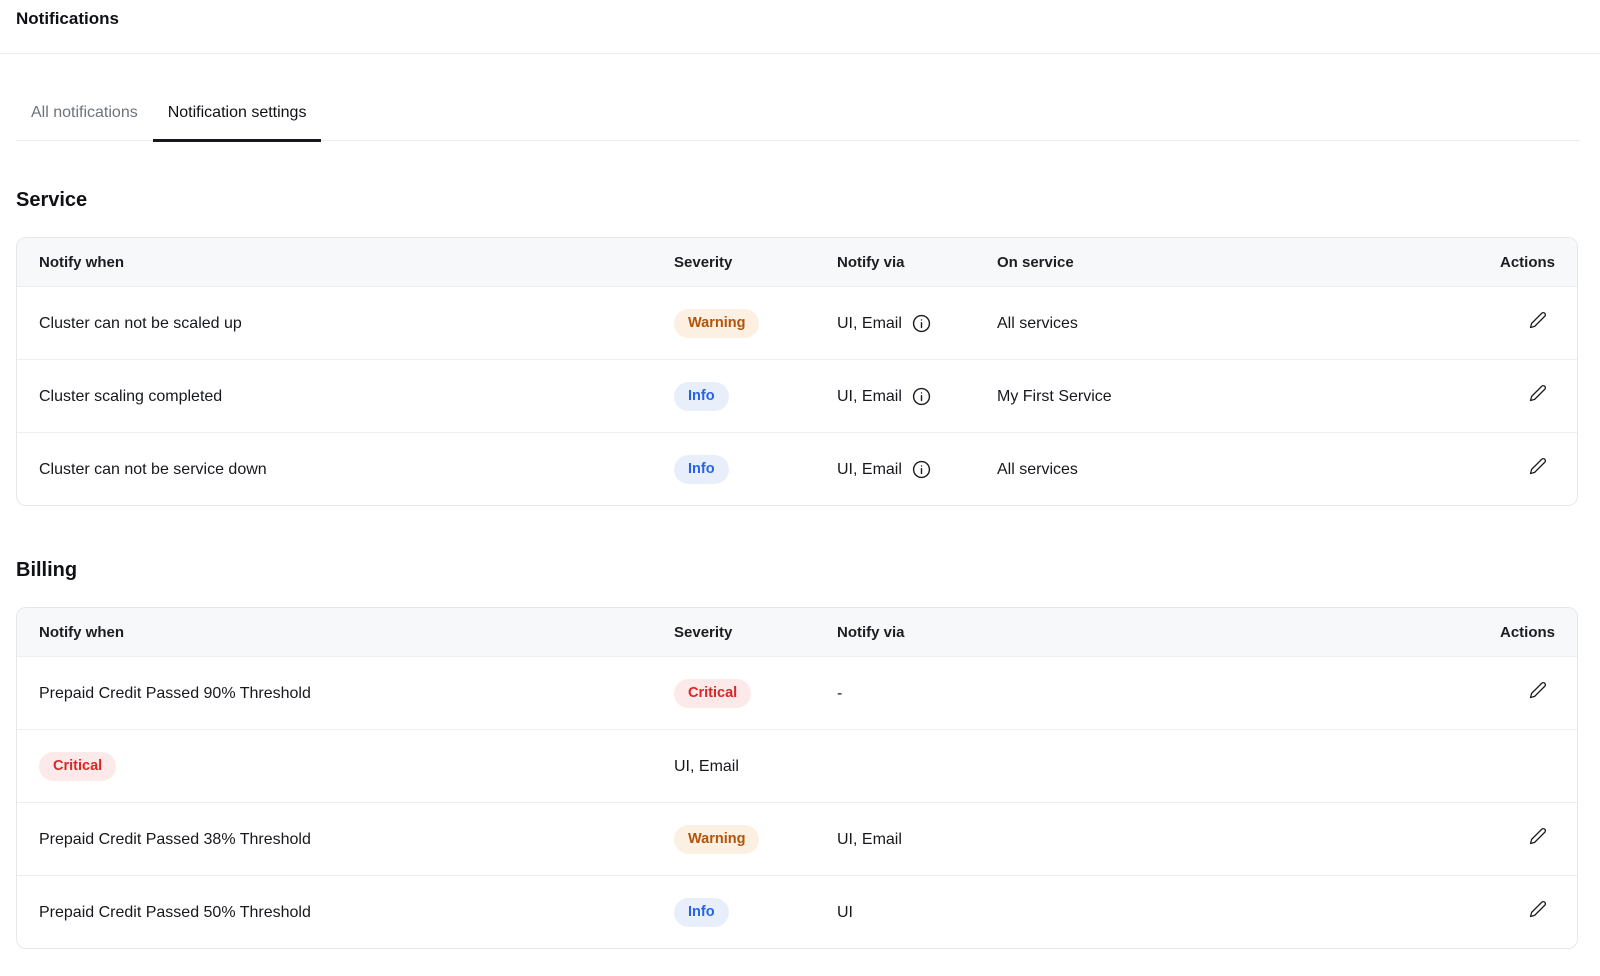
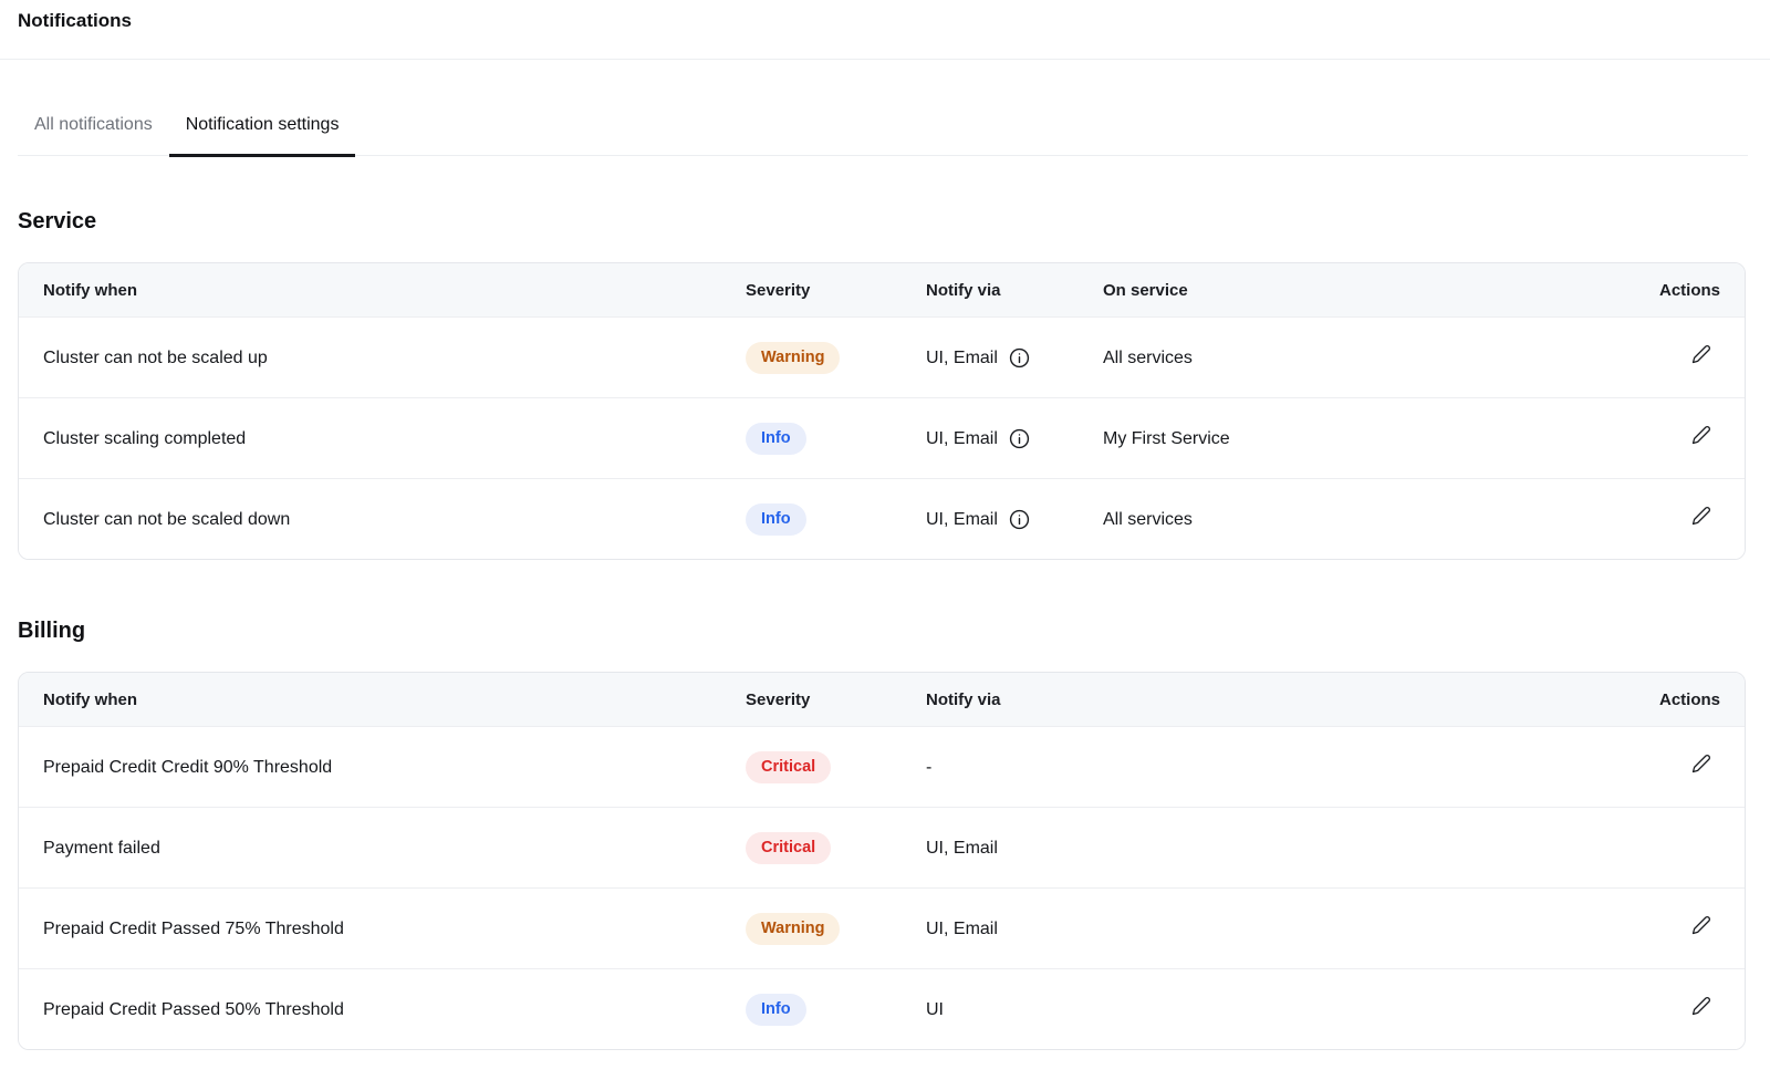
  Notifications
  All notifications
  Notification settings
  Service
  Notify when
  Severity
  Notify via
  On service
  Actions
  Cluster can not be scaled up
  Warning
  UI, Email
  All services
  Cluster scaling completed
  Info
  UI, Email
  My First Service
- Cluster can not be service down
+ Cluster can not be scaled down
  Info
  UI, Email
  All services
  Billing
  Notify when
  Severity
  Notify via
  Actions
- Prepaid Credit Passed 90% Threshold
+ Prepaid Credit Credit 90% Threshold
  Critical
  -
+ Payment failed
  Critical
  UI, Email
- Prepaid Credit Passed 38% Threshold
+ Prepaid Credit Passed 75% Threshold
  Warning
  UI, Email
  Prepaid Credit Passed 50% Threshold
  Info
  UI
